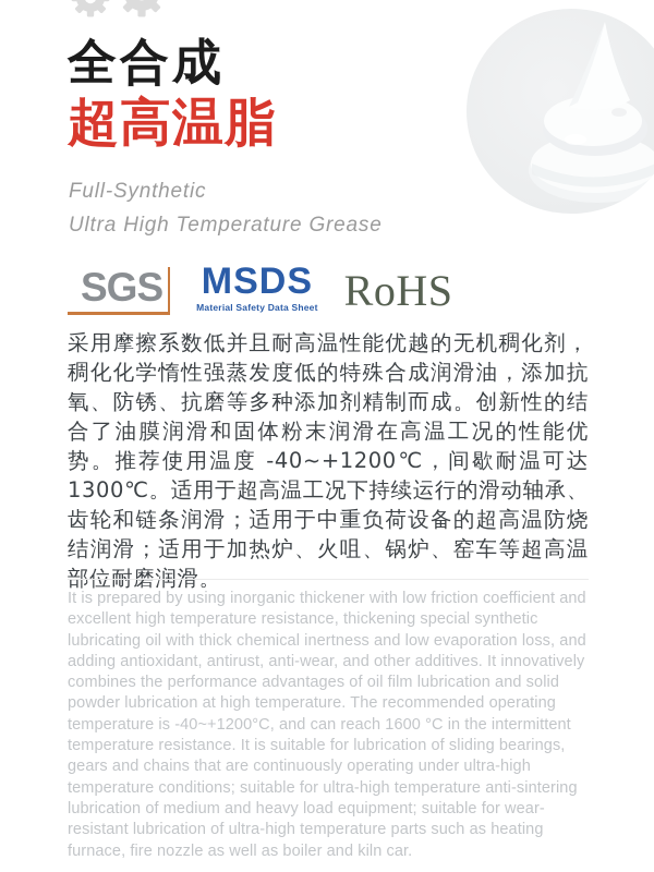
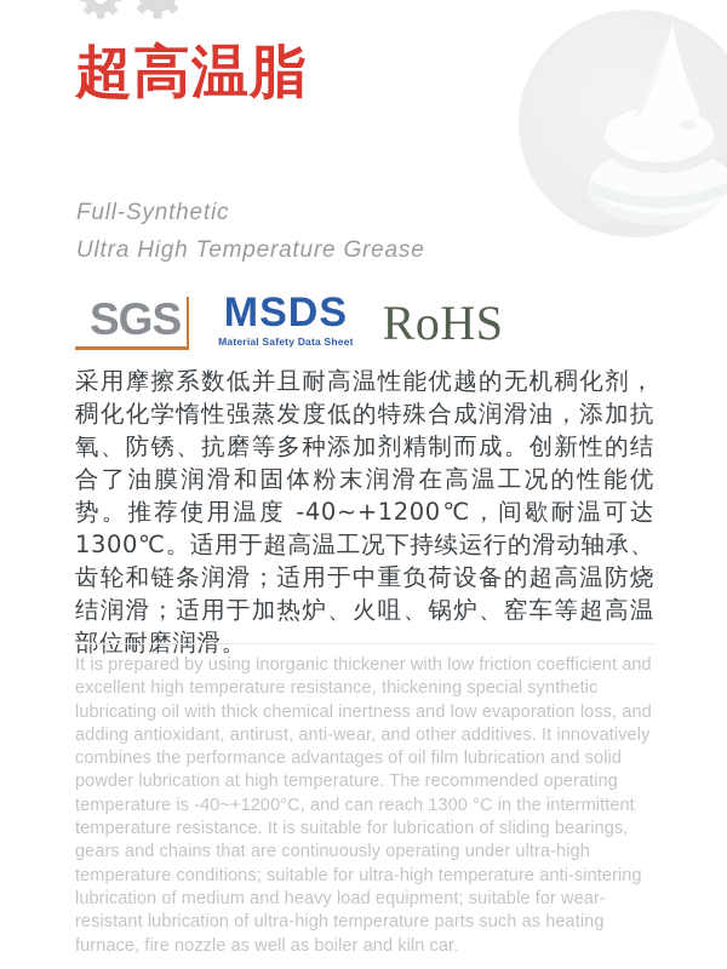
- 全合成
  超高温脂
  Full-Synthetic
  Ultra High Temperature Grease
  SGS
  MSDS
  Material Safety Data Sheet
  RoHS
  采用摩擦系数低并且耐高温性能优越的无机稠化剂，稠化化学惰性强蒸发度低的特殊合成润滑油，添加抗氧、防锈、抗磨等多种添加剂精制而成。创新性的结合了油膜润滑和固体粉末润滑在高温工况的性能优势。推荐使用温度 -40~+1200℃，间歇耐温可达 1300℃。适用于超高温工况下持续运行的滑动轴承、齿轮和链条润滑；适用于中重负荷设备的超高温防烧结润滑；适用于加热炉、火咀、锅炉、窑车等超高温
- It is prepared by using inorganic thickener with low friction coefficient and excellent high temperature resistance, thickening special synthetic lubricating oil with thick chemical inertness and low evaporation loss, and adding antioxidant, antirust, anti-wear, and other additives. It innovatively combines the performance advantages of oil film lubrication and solid powder lubrication at high temperature. The recommended operating temperature is -40~+1200°C, and can reach 1600 °C in the intermittent temperature resistance. It is suitable for lubrication of sliding bearings, gears and chains that are continuously operating under ultra-high temperature conditions; suitable for ultra-high temperature anti-sintering lubrication of medium and heavy load equipment; suitable for wear-resistant lubrication of ultra-high temperature parts such as heating furnace, fire nozzle as well as boiler and kiln car.
+ It is prepared by using inorganic thickener with low friction coefficient and excellent high temperature resistance, thickening special synthetic lubricating oil with thick chemical inertness and low evaporation loss, and adding antioxidant, antirust, anti-wear, and other additives. It innovatively combines the performance advantages of oil film lubrication and solid powder lubrication at high temperature. The recommended operating temperature is -40~+1200°C, and can reach 1300 °C in the intermittent temperature resistance. It is suitable for lubrication of sliding bearings, gears and chains that are continuously operating under ultra-high temperature conditions; suitable for ultra-high temperature anti-sintering lubrication of medium and heavy load equipment; suitable for wear-resistant lubrication of ultra-high temperature parts such as heating furnace, fire nozzle as well as boiler and kiln car.
